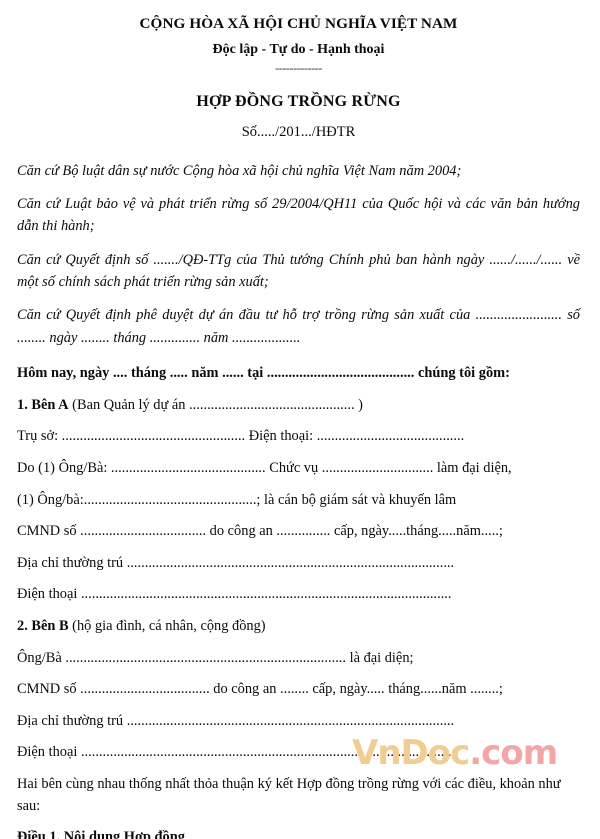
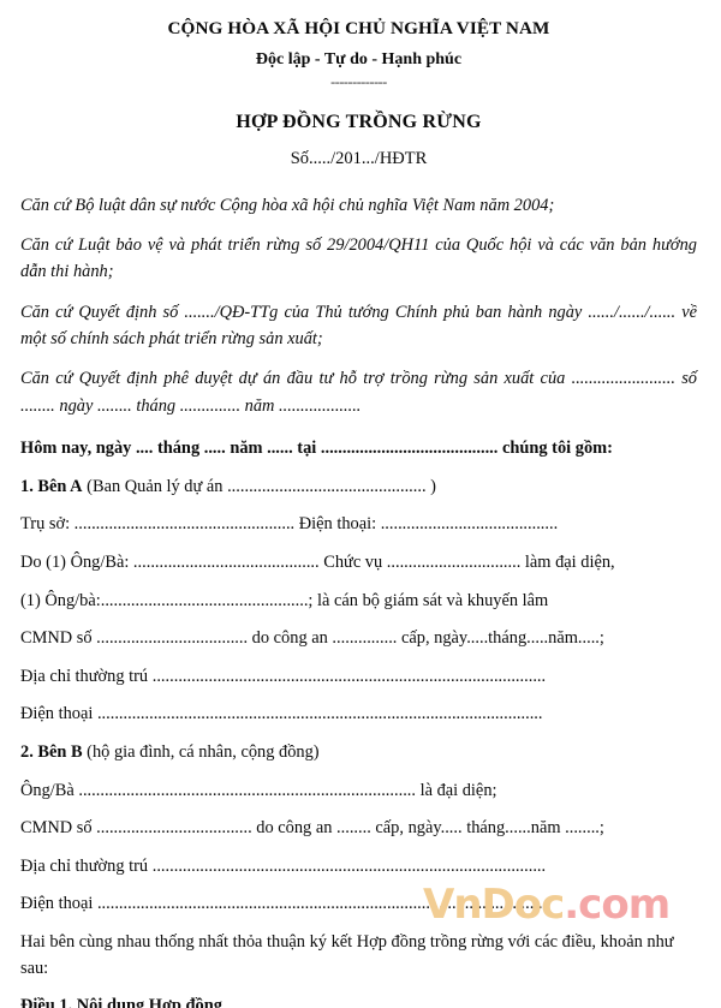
  CỘNG HÒA XÃ HỘI CHỦ NGHĨA VIỆT NAM
- Độc lập - Tự do - Hạnh thoại
+ Độc lập - Tự do - Hạnh phúc
  -------------
  HỢP ĐỒNG TRỒNG RỪNG
  Số...../201.../HĐTR
  Căn cứ Bộ luật dân sự nước Cộng hòa xã hội chủ nghĩa Việt Nam năm 2004;
  Căn cứ Luật bảo vệ và phát triển rừng số 29/2004/QH11 của Quốc hội và các văn bản hướng dẫn thi hành;
  Căn cứ Quyết định số ......./QĐ-TTg của Thủ tướng Chính phủ ban hành ngày ....../....../...... về một số chính sách phát triển rừng sản xuất;
  Căn cứ Quyết định phê duyệt dự án đầu tư hỗ trợ trồng rừng sản xuất của ........................ số ........ ngày ........ tháng .............. năm ...................
  Hôm nay, ngày .... tháng ..... năm ...... tại ......................................... chúng tôi gồm:
  1. Bên A (Ban Quản lý dự án .............................................. )
  Trụ sở: ................................................... Điện thoại: .........................................
  Do (1) Ông/Bà: ........................................... Chức vụ ............................... làm đại diện,
  (1) Ông/bà:................................................; là cán bộ giám sát và khuyến lâm
  CMND số ................................... do công an ............... cấp, ngày.....tháng.....năm.....;
  Địa chỉ thường trú ...........................................................................................
  Điện thoại .......................................................................................................
  2. Bên B (hộ gia đình, cá nhân, cộng đồng)
  Ông/Bà .............................................................................. là đại diện;
  CMND số .................................... do công an ........ cấp, ngày..... tháng......năm ........;
  Địa chỉ thường trú ...........................................................................................
  Điện thoại .......................................................................................................
  Hai bên cùng nhau thống nhất thỏa thuận ký kết Hợp đồng trồng rừng với các điều, khoản như sau:
  Điều 1. Nội dung Hợp đồng
  VnDoc.com
